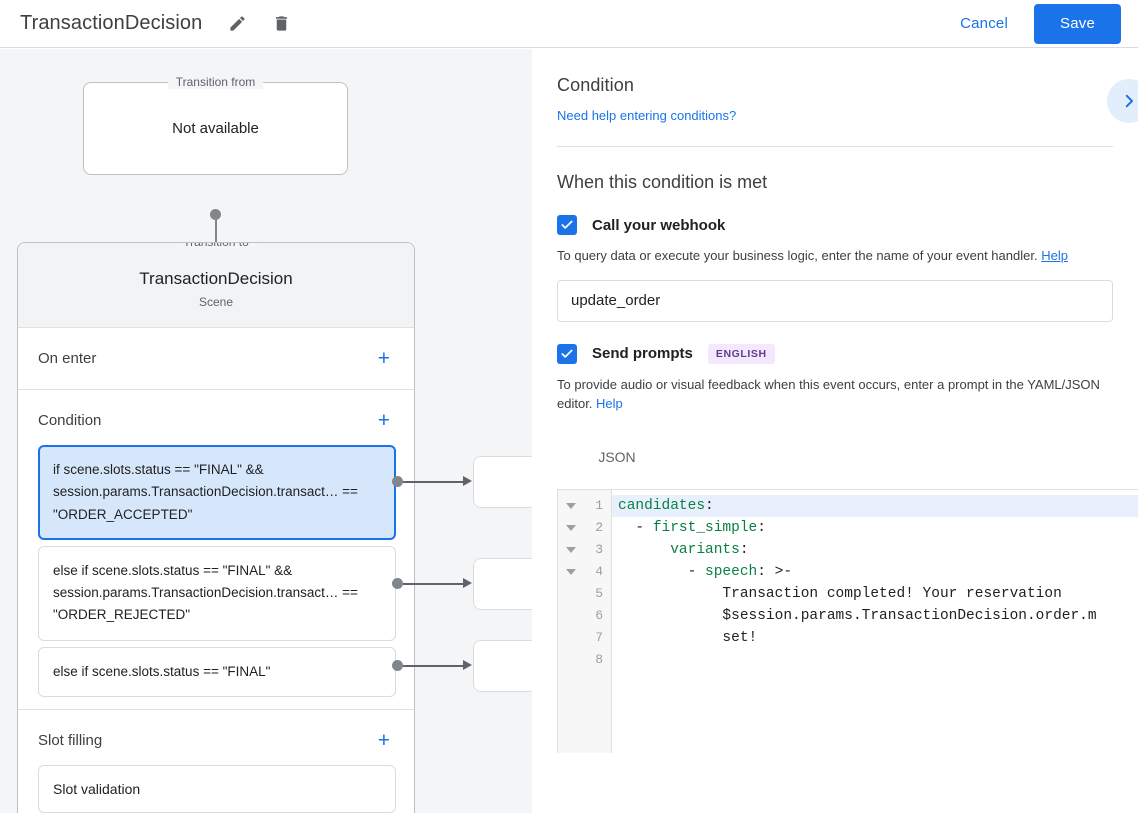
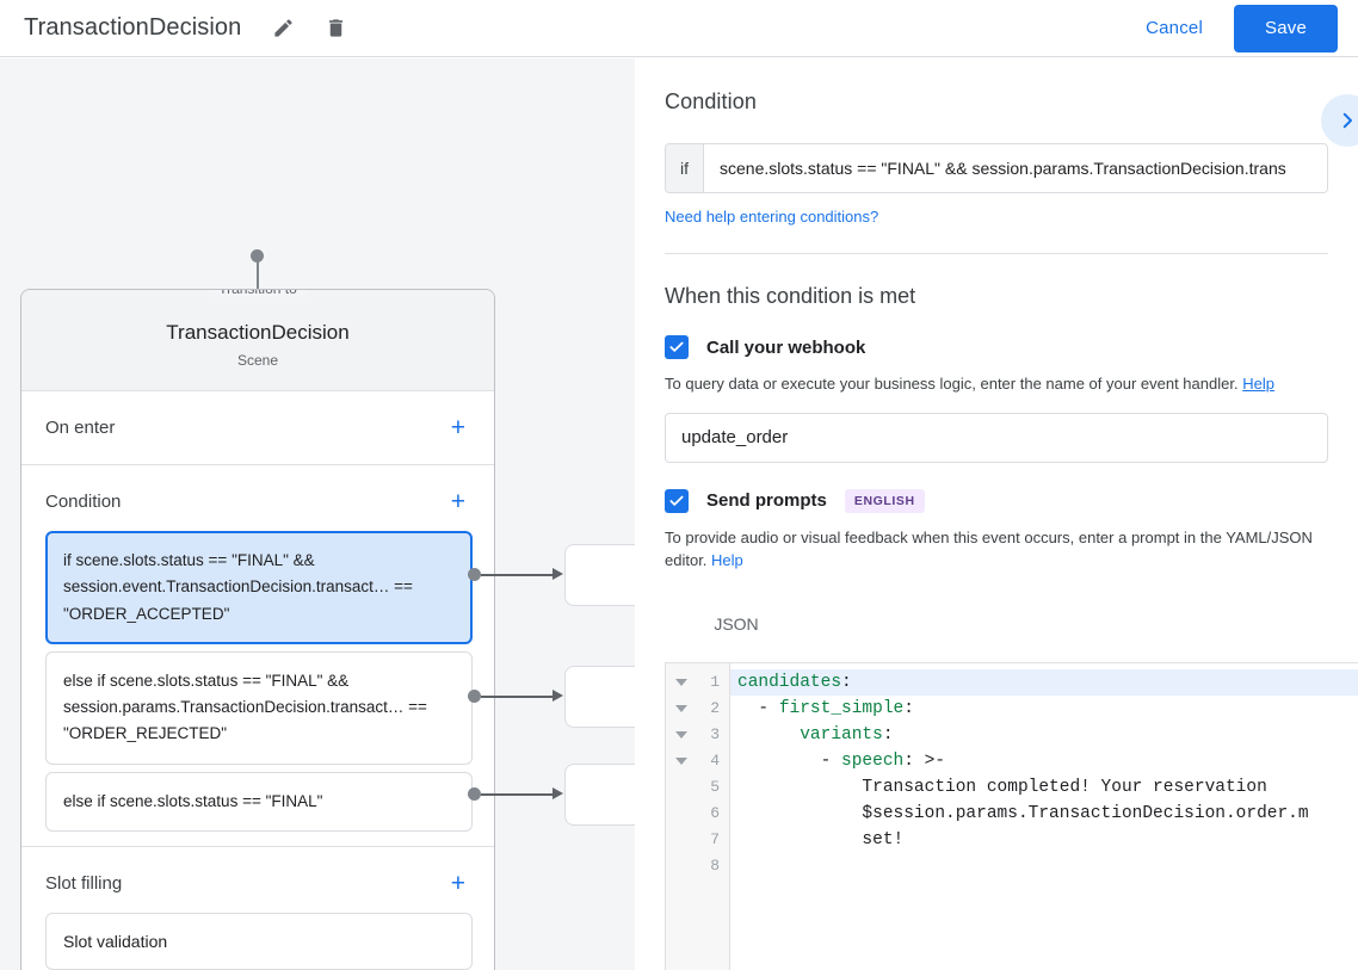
  TransactionDecision
  Cancel
  Save
- Transition from
- Not available
  TransactionDecision
  Scene
  On enter
  +
  Condition
  +
- if scene.slots.status == "FINAL" && session.params.TransactionDecision.transact… == "ORDER_ACCEPTED"
+ if scene.slots.status == "FINAL" && session.event.TransactionDecision.transact… == "ORDER_ACCEPTED"
  else if scene.slots.status == "FINAL" && session.params.TransactionDecision.transact… == "ORDER_REJECTED"
  else if scene.slots.status == "FINAL"
  Slot filling
  +
  Slot validation
  Condition
+ if
+ scene.slots.status == "FINAL" && session.params.TransactionDecision.trans
  Need help entering conditions?
  When this condition is met
  Call your webhook
  To query data or execute your business logic, enter the name of your event handler. Help
  update_order
  Send prompts
  ENGLISH
  To provide audio or visual feedback when this event occurs, enter a prompt in the YAML/JSON editor. Help
  JSON
  1
  2
  3
  4
  5
  6
  7
  8
  candidates:
  - first_simple:
  variants:
  - speech: >-
  Transaction completed! Your reservation
  $session.params.TransactionDecision.order.m
  set!
